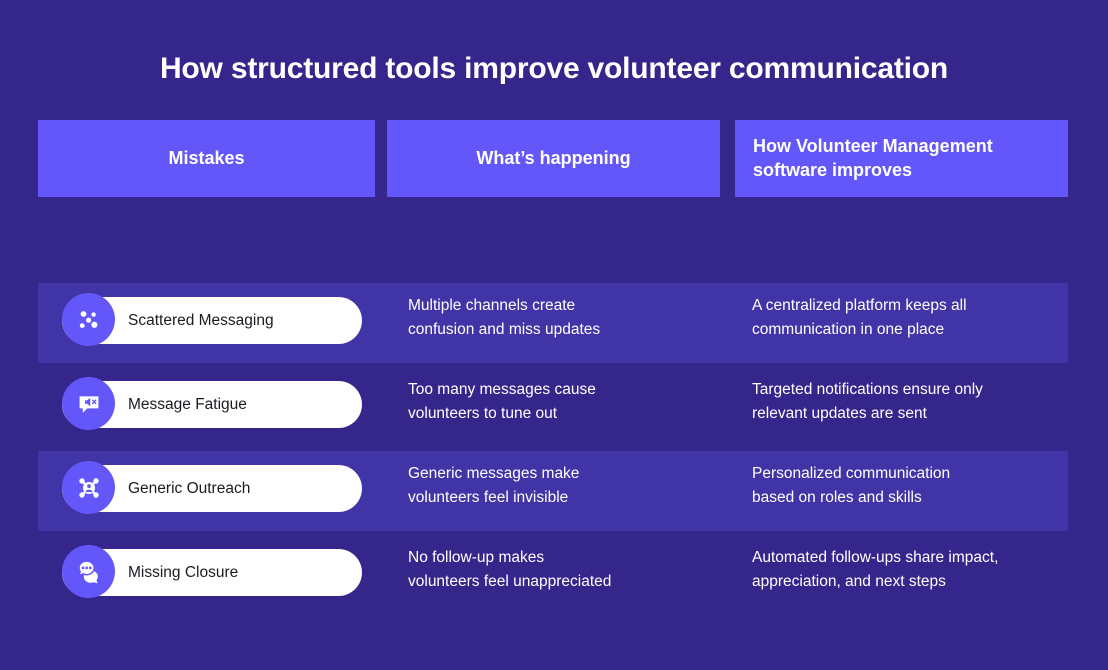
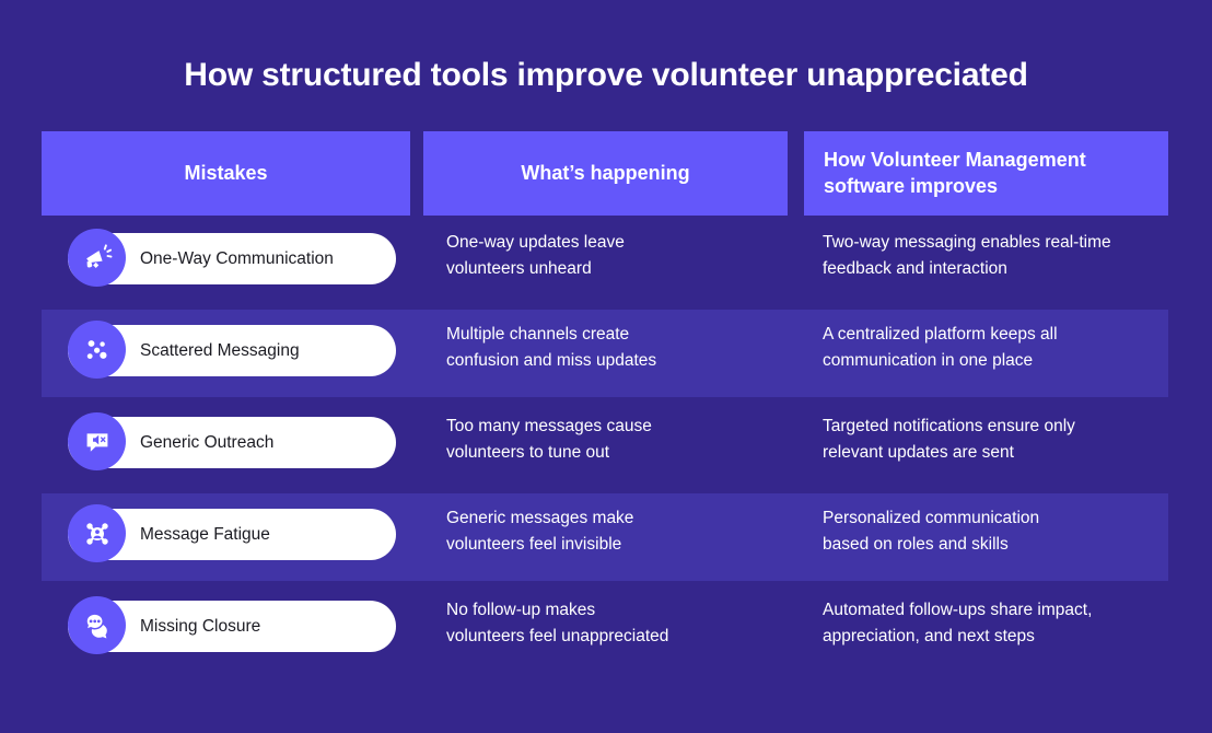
- How structured tools improve volunteer communication
+ How structured tools improve volunteer unappreciated
  Mistakes
  What’s happening
  How Volunteer Management software improves
+ One-Way Communication
+ One-way updates leave
+ volunteers unheard
+ Two-way messaging enables real-time
+ feedback and interaction
  Scattered Messaging
  Multiple channels create
  confusion and miss updates
  A centralized platform keeps all
  communication in one place
- Message Fatigue
+ Generic Outreach
  Too many messages cause
  volunteers to tune out
  Targeted notifications ensure only
  relevant updates are sent
- Generic Outreach
+ Message Fatigue
  Generic messages make
  volunteers feel invisible
  Personalized communication
  based on roles and skills
  Missing Closure
  No follow-up makes
  volunteers feel unappreciated
  Automated follow-ups share impact,
  appreciation, and next steps
